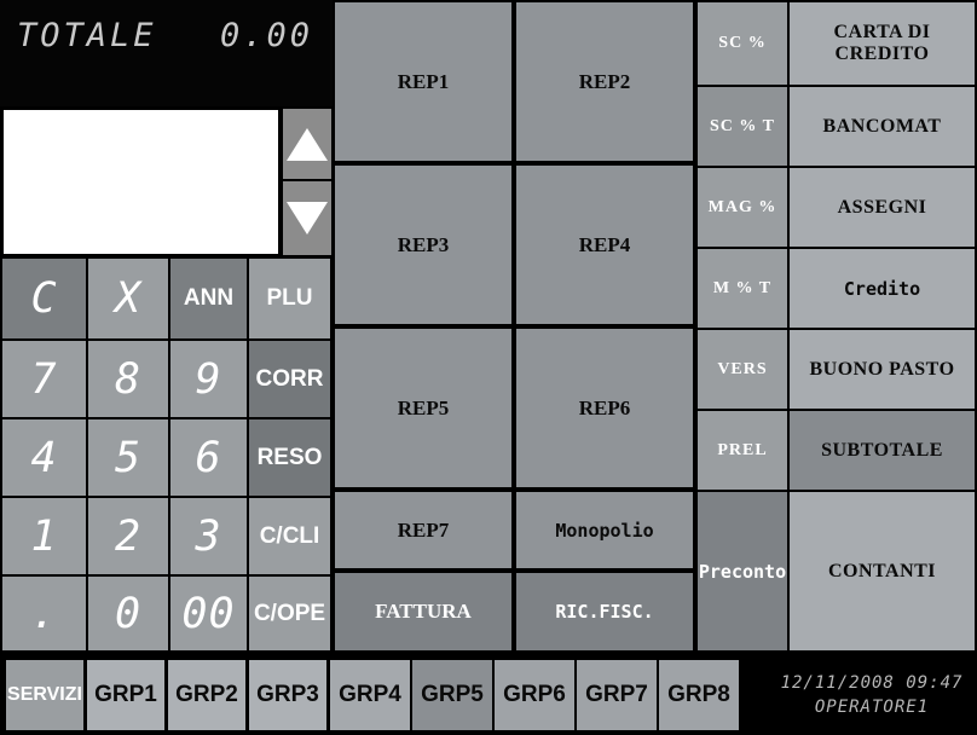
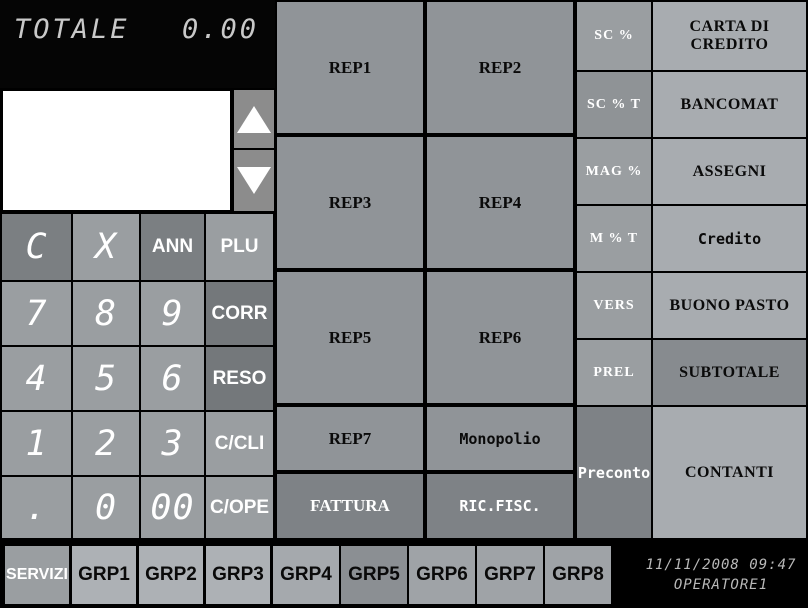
  TOTALE
  0.00
  C
  X
  ANN
  PLU
  7
  8
  9
  CORR
  4
  5
  6
  RESO
  1
  2
  3
  C/CLI
  .
  0
  00
  C/OPE
  REP1
  REP2
  REP3
  REP4
  REP5
  REP6
  REP7
  Monopolio
  FATTURA
  RIC.FISC.
  SC %
  SC % T
  MAG %
  M % T
  VERS
  PREL
  Preconto
  CARTA DI CREDITO
  BANCOMAT
  ASSEGNI
  Credito
  BUONO PASTO
  SUBTOTALE
  CONTANTI
  SERVIZI
  GRP1
  GRP2
  GRP3
  GRP4
  GRP5
  GRP6
  GRP7
  GRP8
- 12/11/2008 09:47
+ 11/11/2008 09:47
  OPERATORE1
